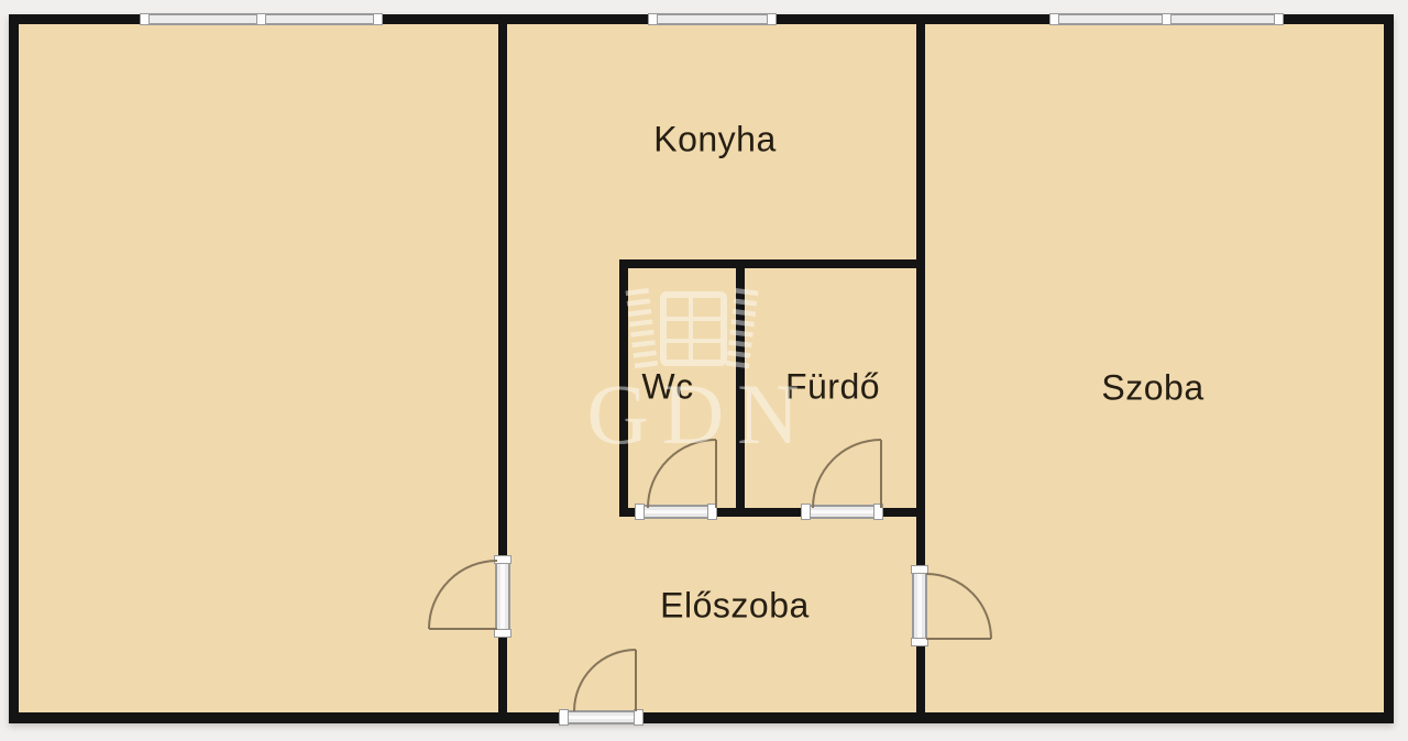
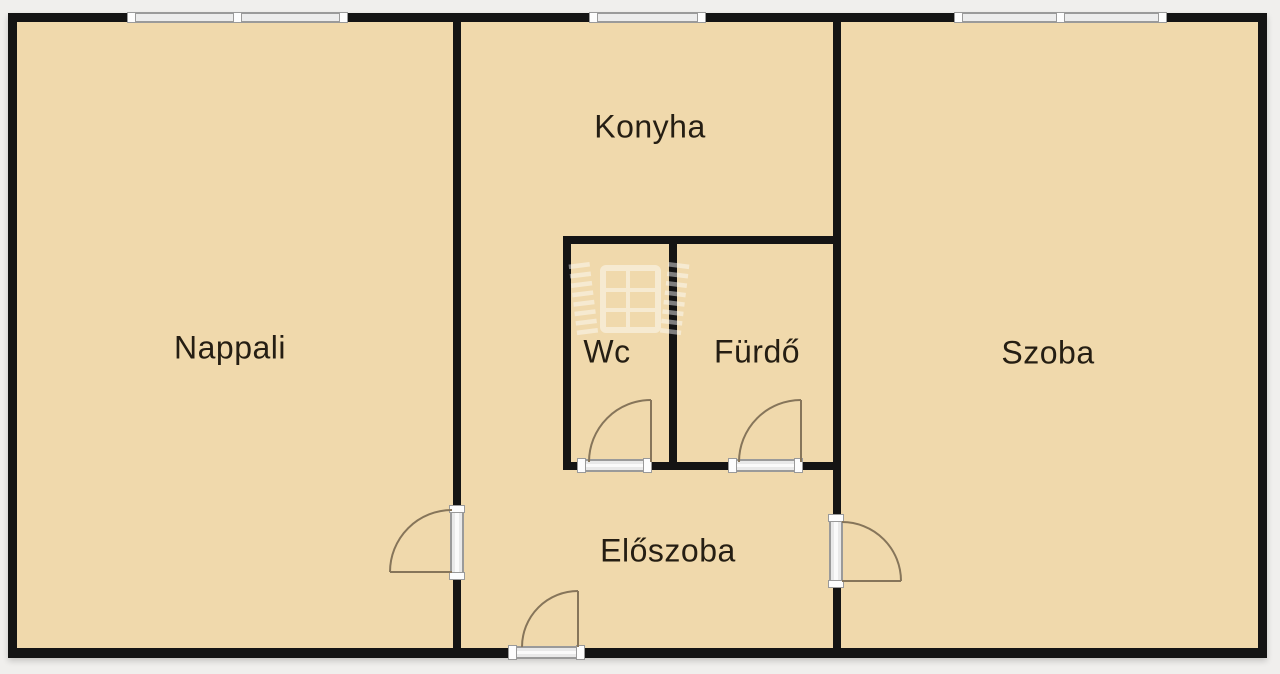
+ Nappali
  Konyha
  Wc
  Fürdő
  Szoba
  Előszoba
- GDN
